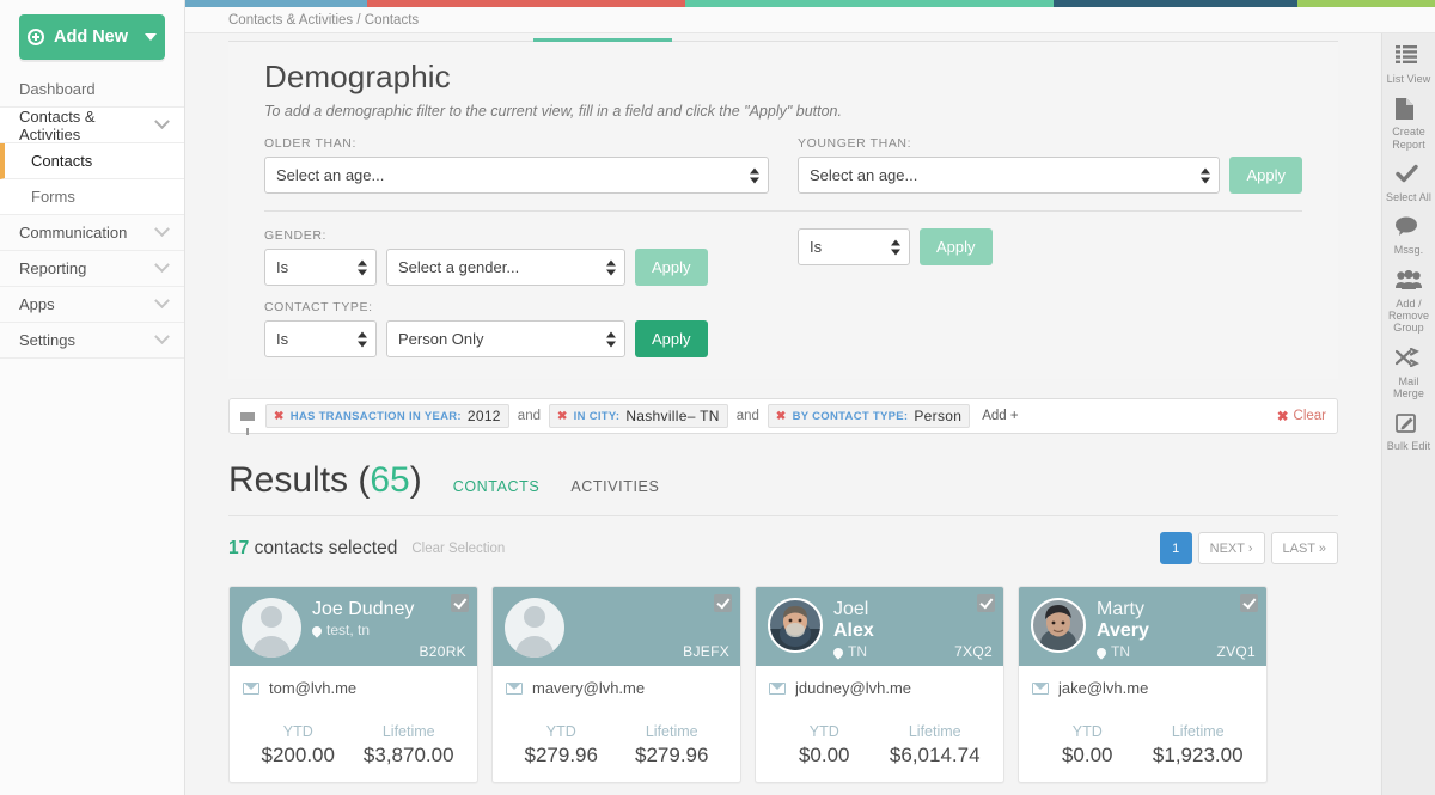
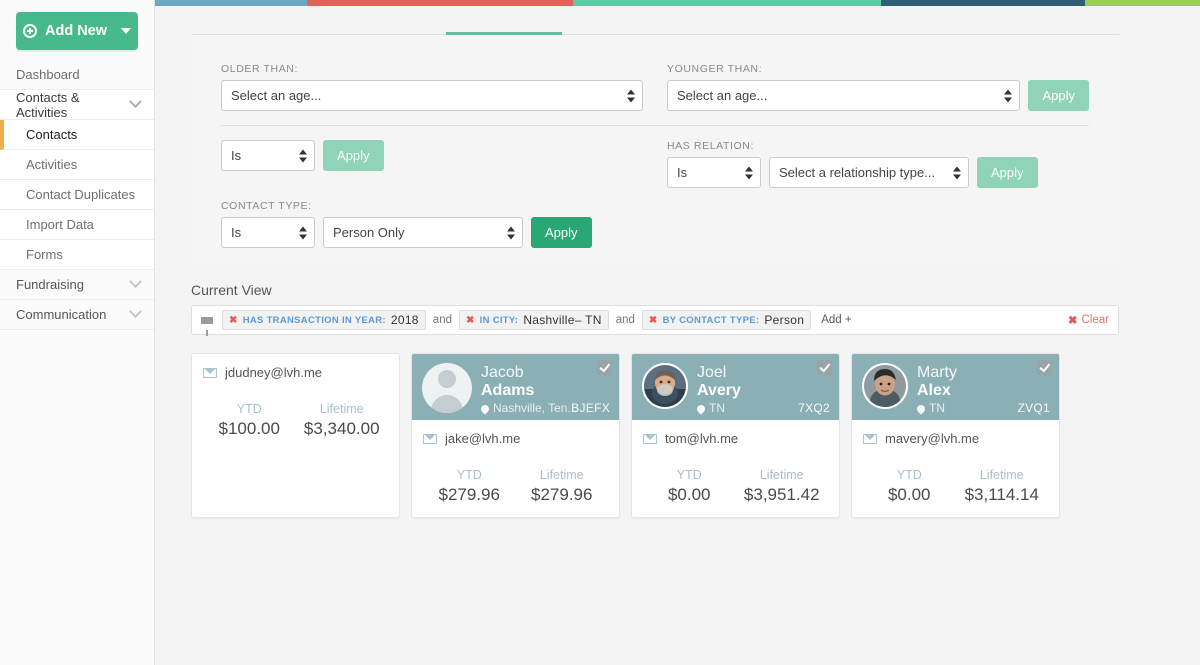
  Add New
  Dashboard
  Contacts & Activities
  Contacts
+ Activities
+ Contact Duplicates
+ Import Data
  Forms
+ Fundraising
  Communication
- Reporting
- Apps
- Settings
- Contacts & Activities / Contacts
- Demographic
- To add a demographic filter to the current view, fill in a field and click the "Apply" button.
  OLDER THAN:
  Select an age...
  YOUNGER THAN:
  Select an age...
  Apply
- GENDER:
  Is
- Select a gender...
  Apply
+ HAS RELATION:
  Is
+ Select a relationship type...
  Apply
  CONTACT TYPE:
  Is
  Person Only
  Apply
+ Current View
  ✖
  HAS TRANSACTION IN YEAR:
- 2012
+ 2018
  and
  ✖
  IN CITY:
  Nashville– TN
  and
  ✖
  BY CONTACT TYPE:
  Person
  Add +
  ✖
  Clear
- Results (65)
- CONTACTS
- ACTIVITIES
- 17 contacts selected
- Clear Selection
- 1
- NEXT ›
- LAST »
- Joe Dudney
- test, tn
- B20RK
- tom@lvh.me
+ jdudney@lvh.me
  YTD
- $200.00
+ $100.00
  Lifetime
- $3,870.00
+ $3,340.00
+ Jacob
+ Adams
+ Nashville, Ten...
  BJEFX
- mavery@lvh.me
+ jake@lvh.me
  YTD
  $279.96
  Lifetime
  $279.96
  Joel
- Alex
+ Avery
  TN
  7XQ2
- jdudney@lvh.me
+ tom@lvh.me
  YTD
  $0.00
  Lifetime
- $6,014.74
+ $3,951.42
  Marty
- Avery
+ Alex
  TN
  ZVQ1
- jake@lvh.me
+ mavery@lvh.me
  YTD
  $0.00
  Lifetime
- $1,923.00
+ $3,114.14
- List View
- Create
- Report
- Select All
- Mssg.
- Add /
- Remove
- Group
- Mail
- Merge
- Bulk Edit
